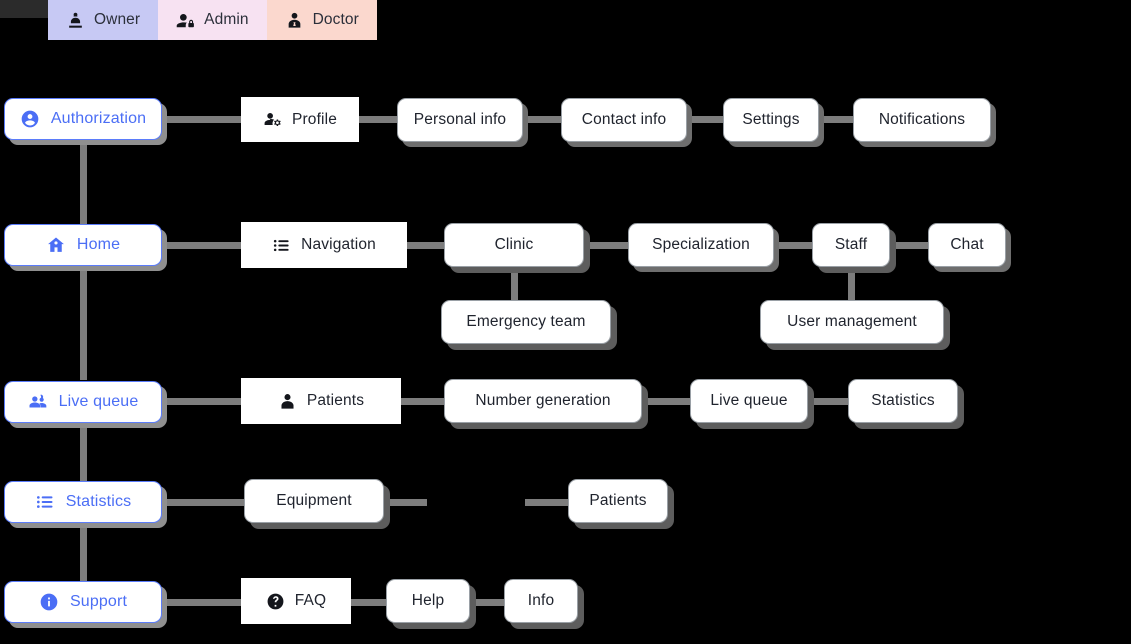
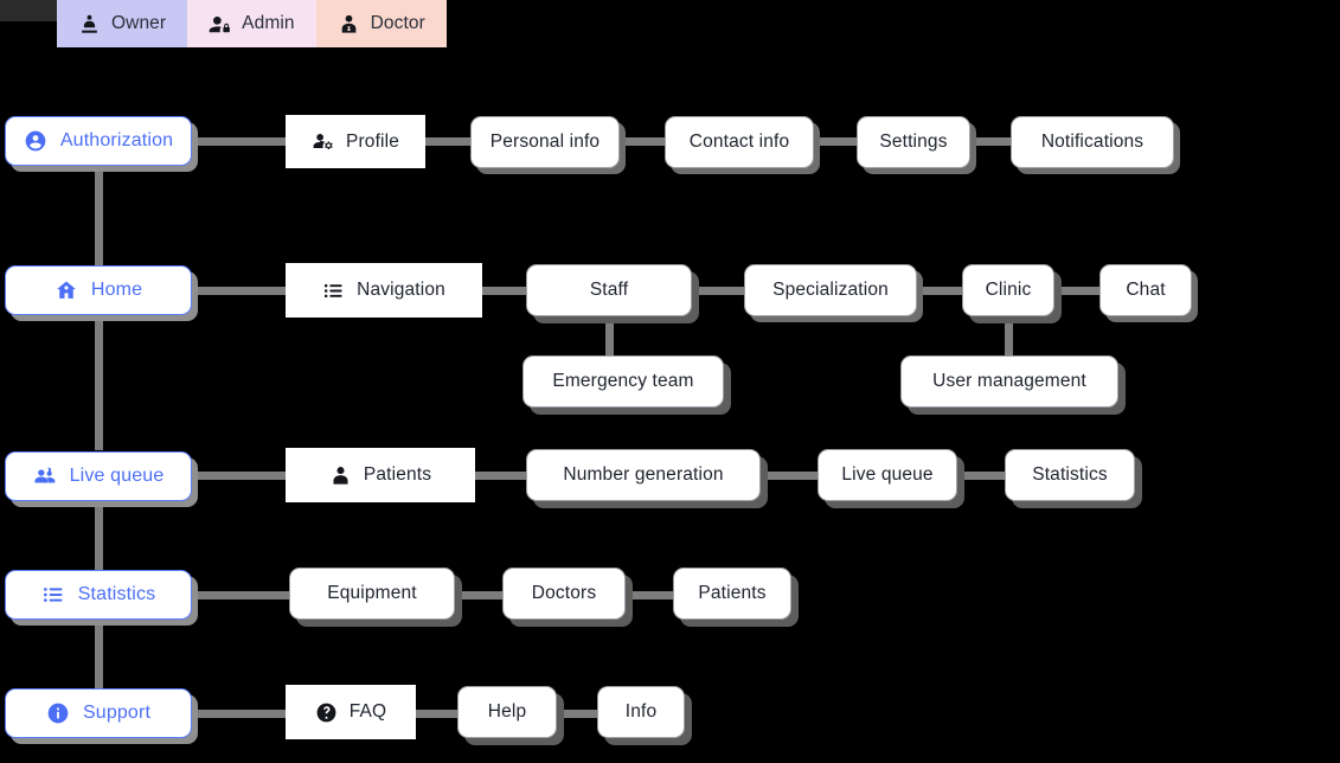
  Owner
  Admin
  Doctor
  Authorization
  Home
  Live queue
  Statistics
  Support
  Profile
  Personal info
  Contact info
  Settings
  Notifications
  Navigation
- Clinic
+ Staff
  Specialization
- Staff
+ Clinic
  Chat
  Emergency team
  User management
  Patients
  Number generation
  Live queue
  Statistics
  Equipment
+ Doctors
  Patients
  FAQ
  Help
  Info
